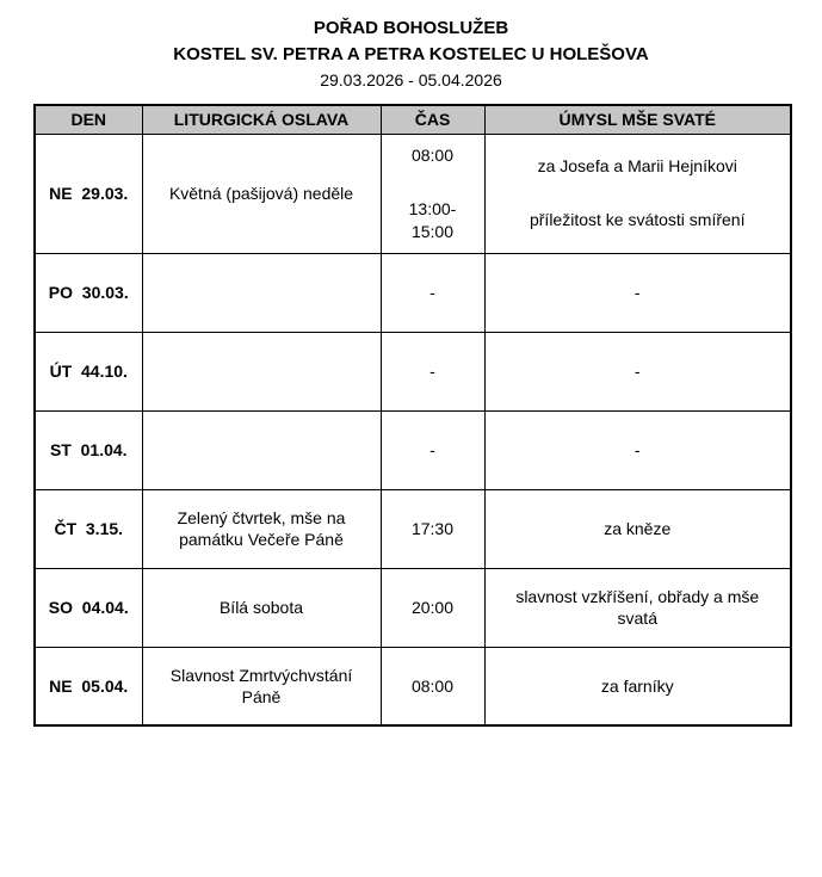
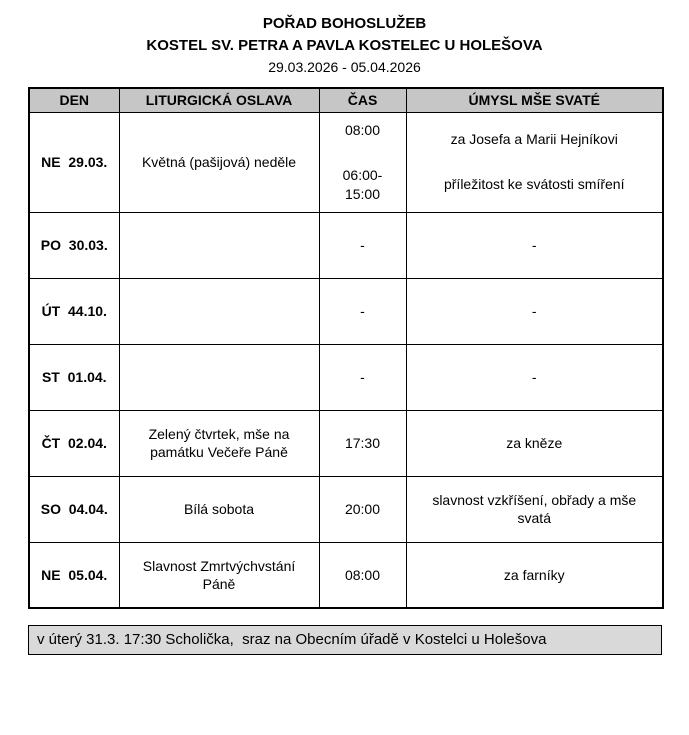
  POŘAD BOHOSLUŽEB
- KOSTEL SV. PETRA A PETRA KOSTELEC U HOLEŠOVA
+ KOSTEL SV. PETRA A PAVLA KOSTELEC U HOLEŠOVA
  29.03.2026 - 05.04.2026
  DEN	LITURGICKÁ OSLAVA	ČAS	ÚMYSL MŠE SVATÉ
- NE 29.03.	Květná (pašijová) neděle	08:00 13:00-15:00	za Josefa a Marii Hejníkovi příležitost ke svátosti smíření
+ NE 29.03.	Květná (pašijová) neděle	08:00 06:00-15:00	za Josefa a Marii Hejníkovi příležitost ke svátosti smíření
  PO 30.03.		-	-
  ÚT 44.10.		-	-
  ST 01.04.		-	-
- ČT 3.15.	Zelený čtvrtek, mše na památku Večeře Páně	17:30	za kněze
+ ČT 02.04.	Zelený čtvrtek, mše na památku Večeře Páně	17:30	za kněze
  SO 04.04.	Bílá sobota	20:00	slavnost vzkříšení, obřady a mše svatá
  NE 05.04.	Slavnost Zmrtvýchvstání Páně	08:00	za farníky
+ v úterý 31.3. 17:30 Scholička, sraz na Obecním úřadě v Kostelci u Holešova
